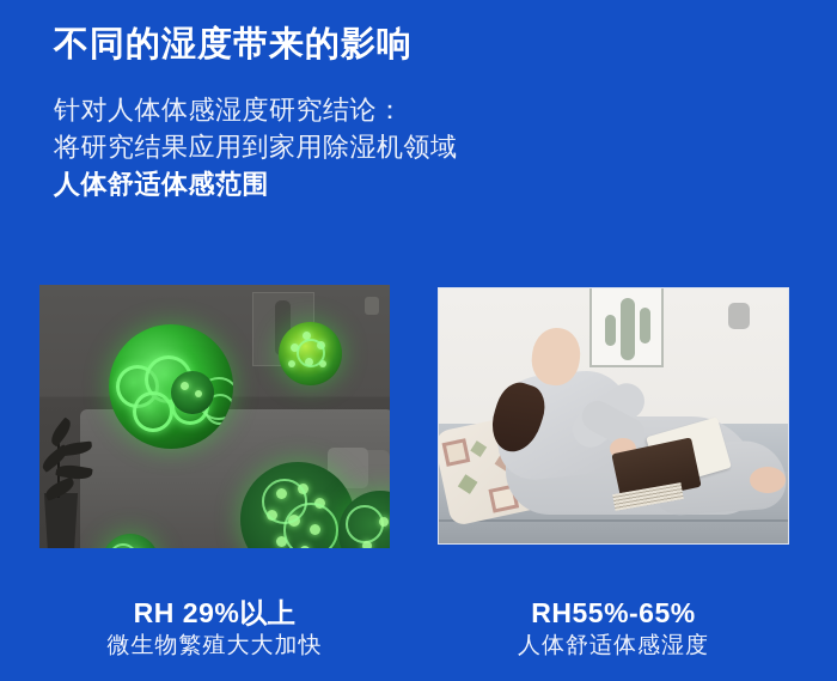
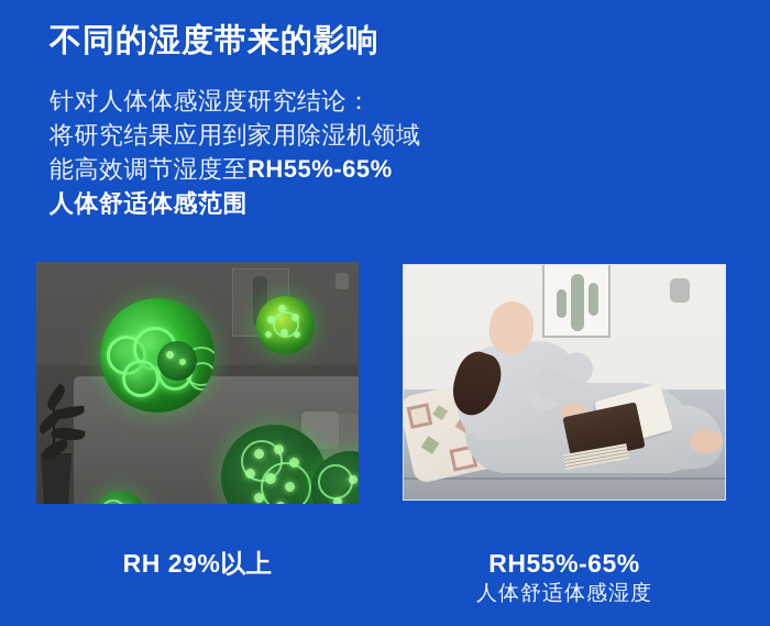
  不同的湿度带来的影响
  针对人体体感湿度研究结论：
  将研究结果应用到家用除湿机领域
+ 能高效调节湿度至RH55%-65%
  人体舒适体感范围
  RH 29%以上
- 微生物繁殖大大加快
  RH55%-65%
  人体舒适体感湿度
